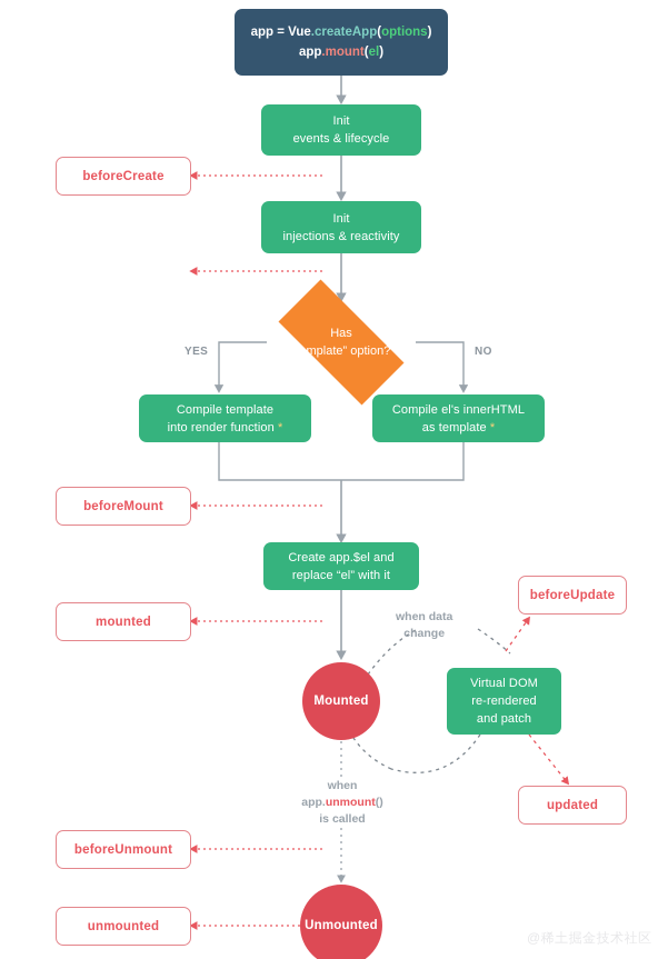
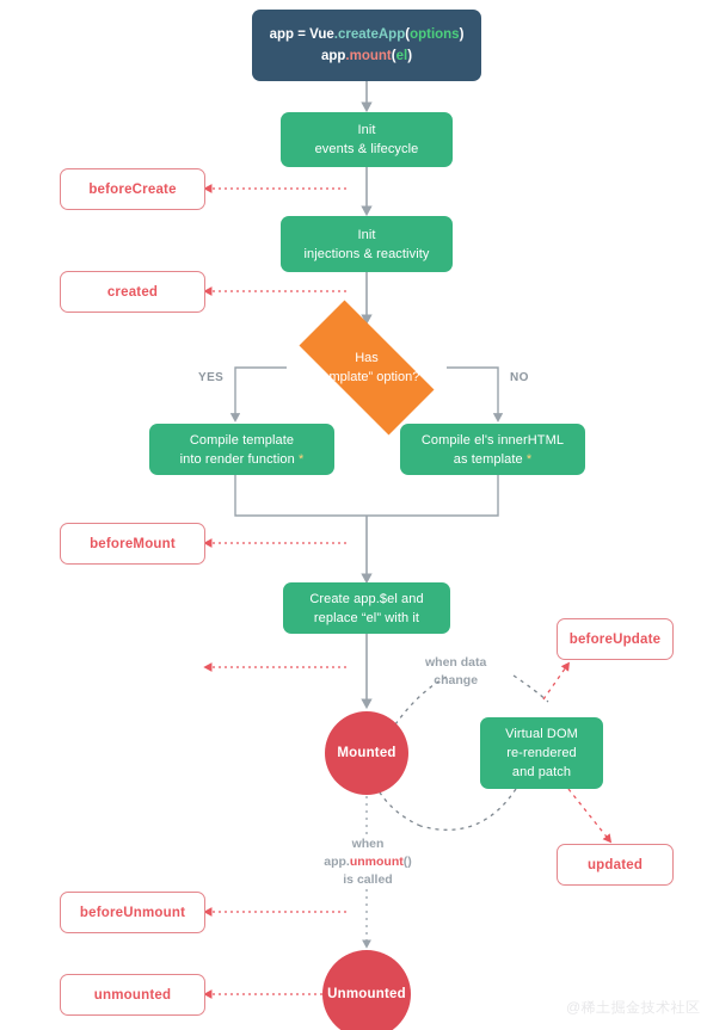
  app = Vue.createApp(options)
  app.mount(el)
  Init
  events & lifecycle
  Init
  injections & reactivity
  Has
  “template” option?
  YES
  NO
  Compile template
  into render function *
  Compile el's innerHTML
  as template *
  Create app.$el and
  replace “el” with it
  Virtual DOM
  re-rendered
  and patch
  beforeCreate
+ created
  beforeMount
- mounted
  beforeUpdate
  updated
  beforeUnmount
  unmounted
  Mounted
  Unmounted
  when data
  change
  when
  app.unmount()
  is called
  @稀土掘金技术社区
